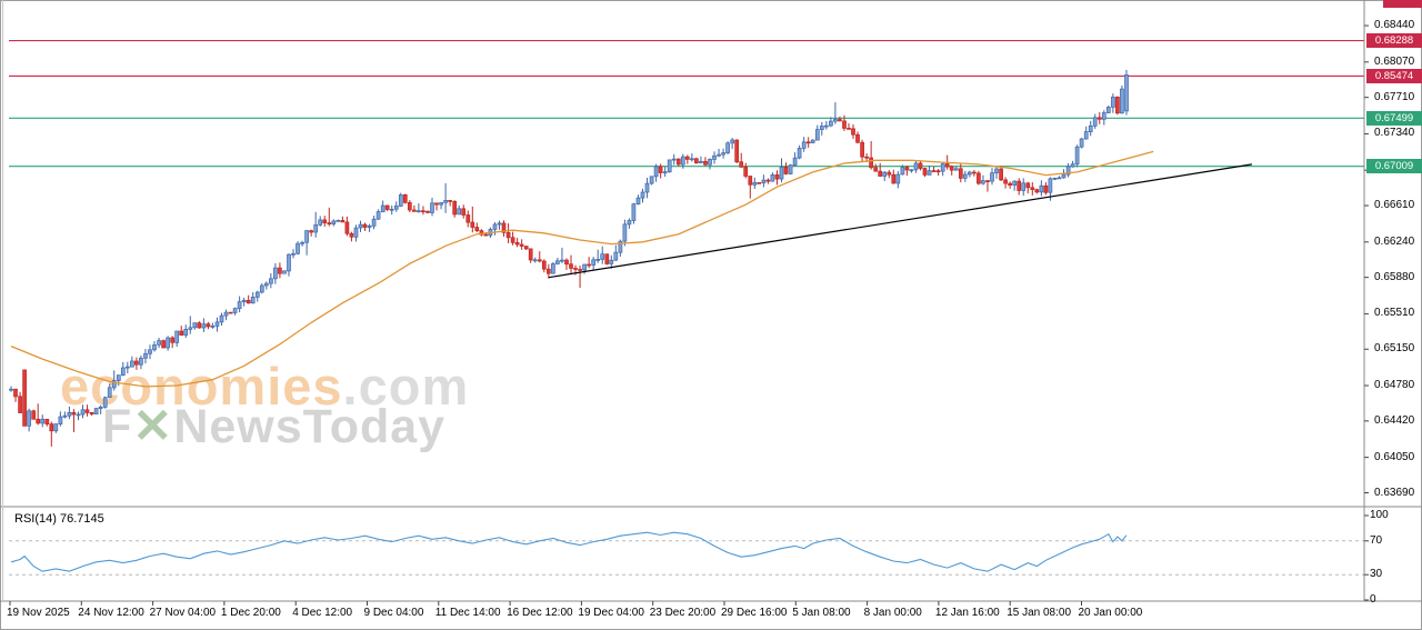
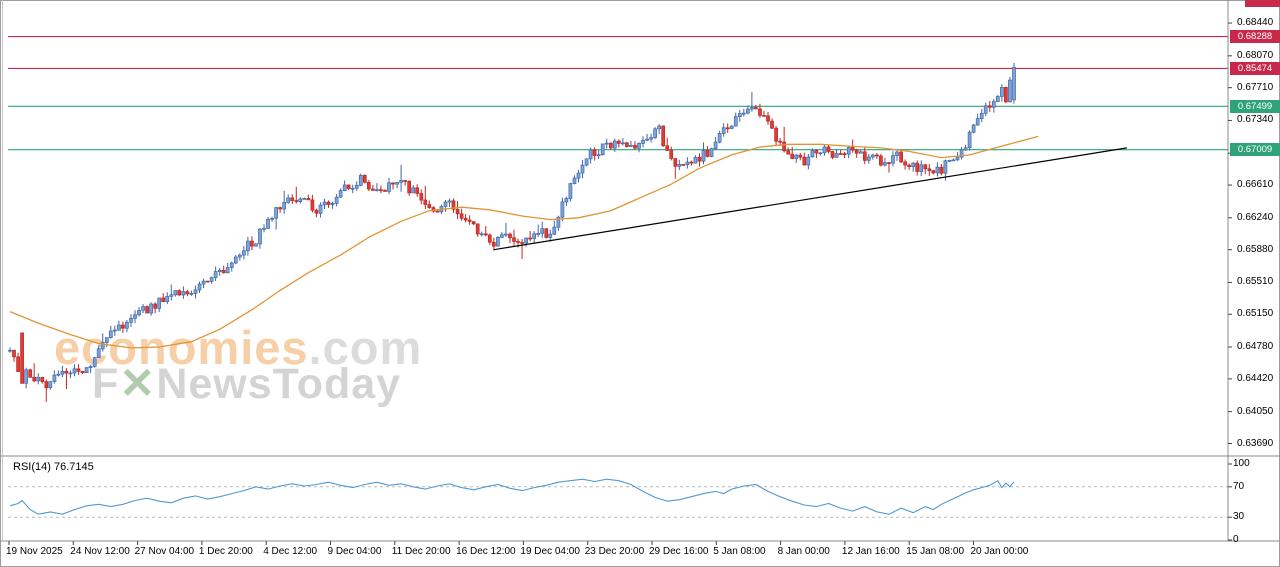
  ecoomies.com
  F✕NewsToday
  RSI(14) 76.7145
  0.68440
  0.68070
  0.67710
  0.67340
  0.66610
  0.66240
  0.65880
  0.65510
  0.65150
  0.64780
  0.64420
  0.64050
  0.63690
  100
  70
  30
  0
  19 Nov 2025
  24 Nov 12:00
  27 Nov 04:00
  1 Dec 20:00
  4 Dec 12:00
  9 Dec 04:00
- 11 Dec 14:00
+ 11 Dec 20:00
  16 Dec 12:00
  19 Dec 04:00
  23 Dec 20:00
  29 Dec 16:00
  5 Jan 08:00
  8 Jan 00:00
  12 Jan 16:00
  15 Jan 08:00
  20 Jan 00:00
  0.68288
  0.85474
  0.67499
  0.67009
